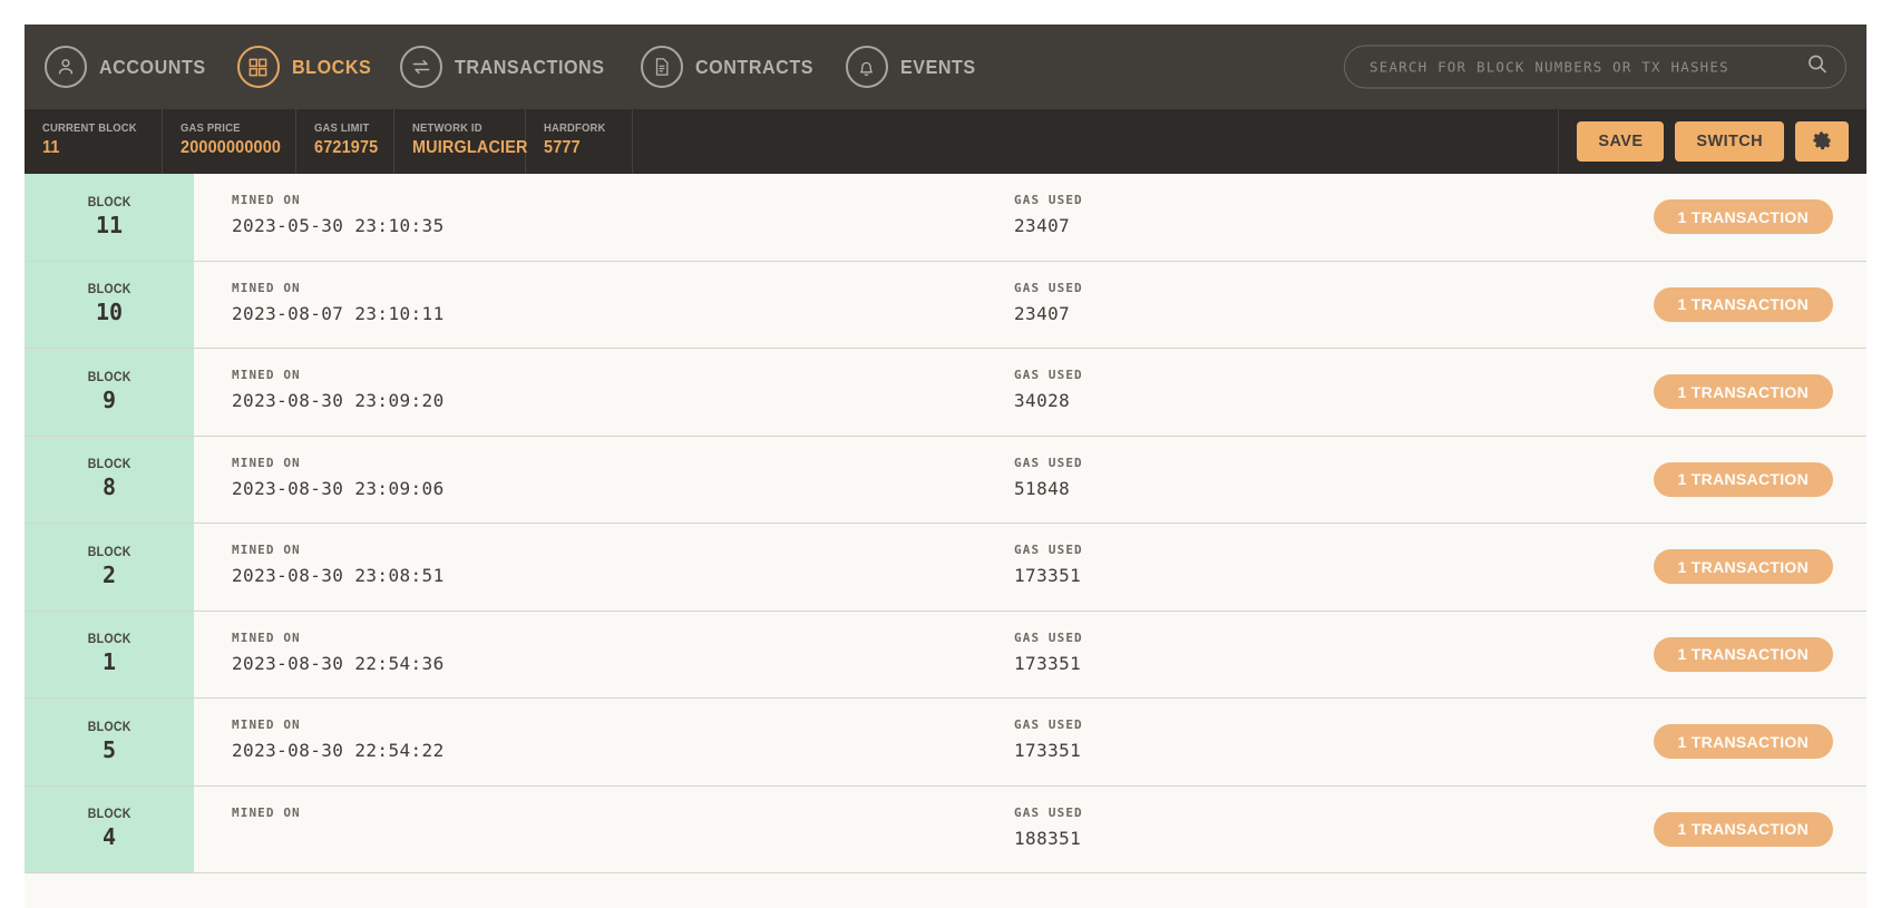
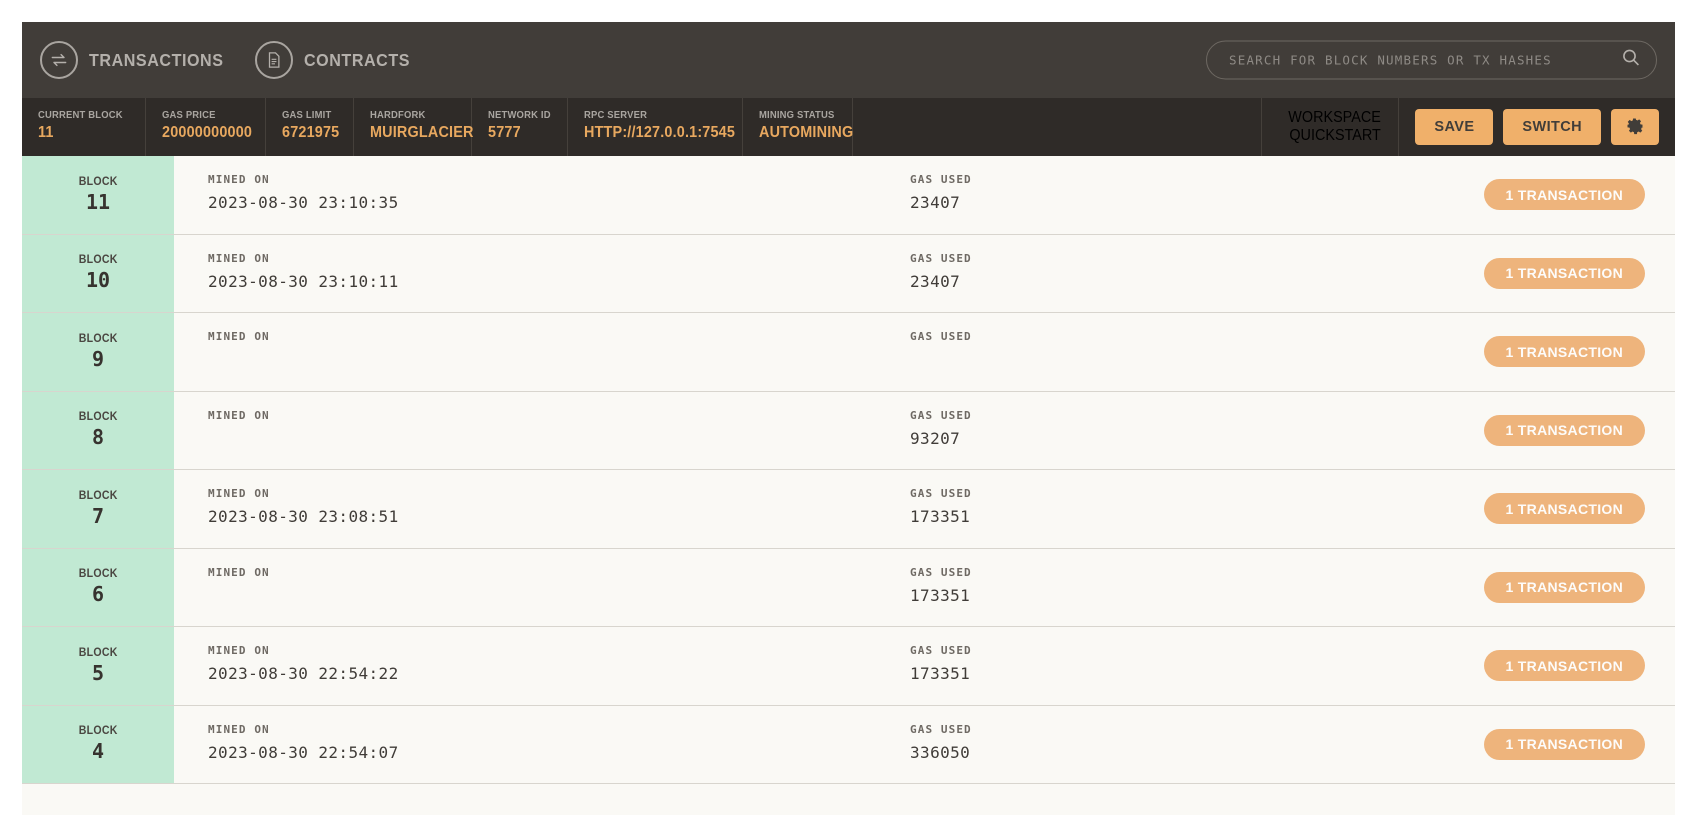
- ACCOUNTS
- BLOCKS
  TRANSACTIONS
  CONTRACTS
- EVENTS
  SEARCH FOR BLOCK NUMBERS OR TX HASHES
  CURRENT BLOCK
  11
  GAS PRICE
  20000000000
  GAS LIMIT
  6721975
- NETWORK ID
+ HARDFORK
  MUIRGLACIER
- HARDFORK
+ NETWORK ID
  5777
+ RPC SERVER
+ HTTP://127.0.0.1:7545
+ MINING STATUS
+ AUTOMINING
+ WORKSPACE
+ QUICKSTART
  SAVE
  SWITCH
  BLOCK
  11
  MINED ON
- 2023-05-30 23:10:35
+ 2023-08-30 23:10:35
  GAS USED
  23407
  1 TRANSACTION
  BLOCK
  10
  MINED ON
- 2023-08-07 23:10:11
+ 2023-08-30 23:10:11
  GAS USED
  23407
  1 TRANSACTION
  BLOCK
  9
  MINED ON
- 2023-08-30 23:09:20
  GAS USED
- 34028
  1 TRANSACTION
  BLOCK
  8
  MINED ON
- 2023-08-30 23:09:06
  GAS USED
- 51848
+ 93207
  1 TRANSACTION
  BLOCK
- 2
+ 7
  MINED ON
  2023-08-30 23:08:51
  GAS USED
  173351
  1 TRANSACTION
  BLOCK
- 1
+ 6
  MINED ON
- 2023-08-30 22:54:36
  GAS USED
  173351
  1 TRANSACTION
  BLOCK
  5
  MINED ON
  2023-08-30 22:54:22
  GAS USED
  173351
  1 TRANSACTION
  BLOCK
  4
  MINED ON
+ 2023-08-30 22:54:07
  GAS USED
- 188351
+ 336050
  1 TRANSACTION
